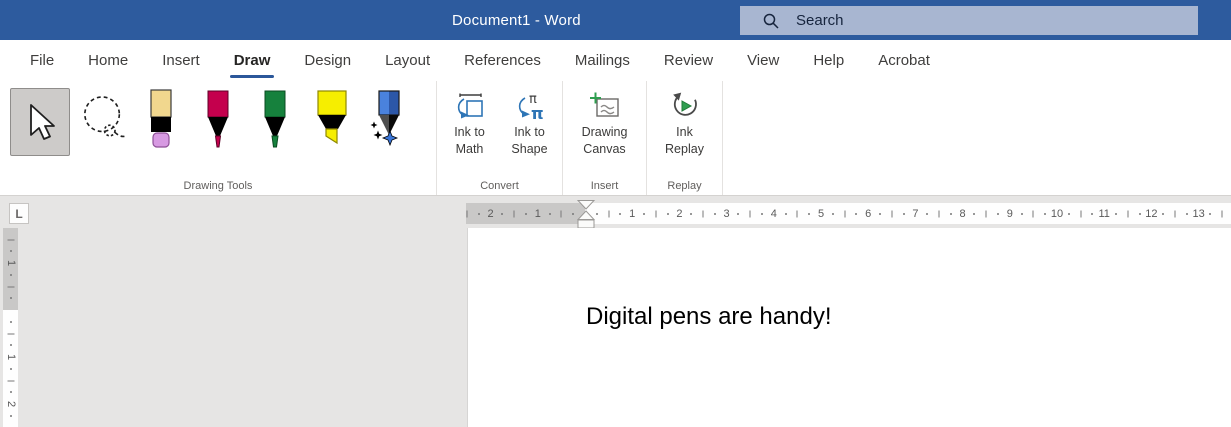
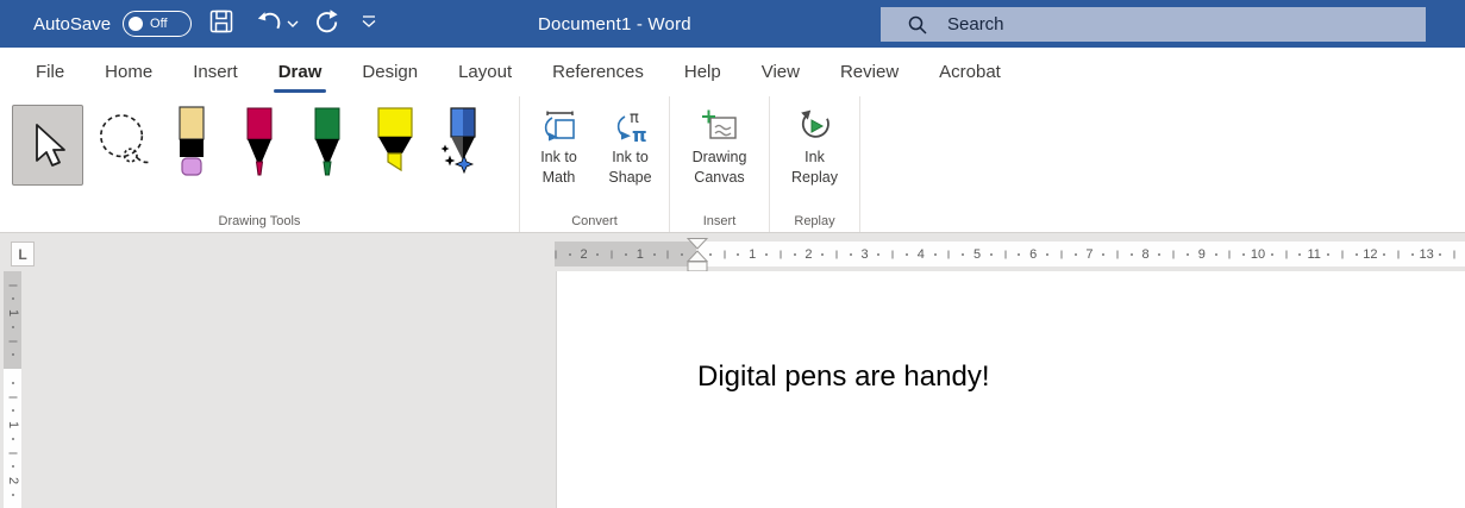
+ AutoSave
+ Off
  Document1 - Word
  Search
  File
  Home
  Insert
  Draw
  Design
  Layout
  References
- Mailings
- Review
+ Help
  View
- Help
+ Review
  Acrobat
  Drawing Tools
  Ink to
  Math
  π
  π
  Ink to
  Shape
  Convert
  Drawing
  Canvas
  Insert
  Ink
  Replay
  Replay
  L
  2
  1
  1
  2
  3
  4
  5
  6
  7
  8
  9
  10
  11
  12
  13
  Digital pens are handy!
